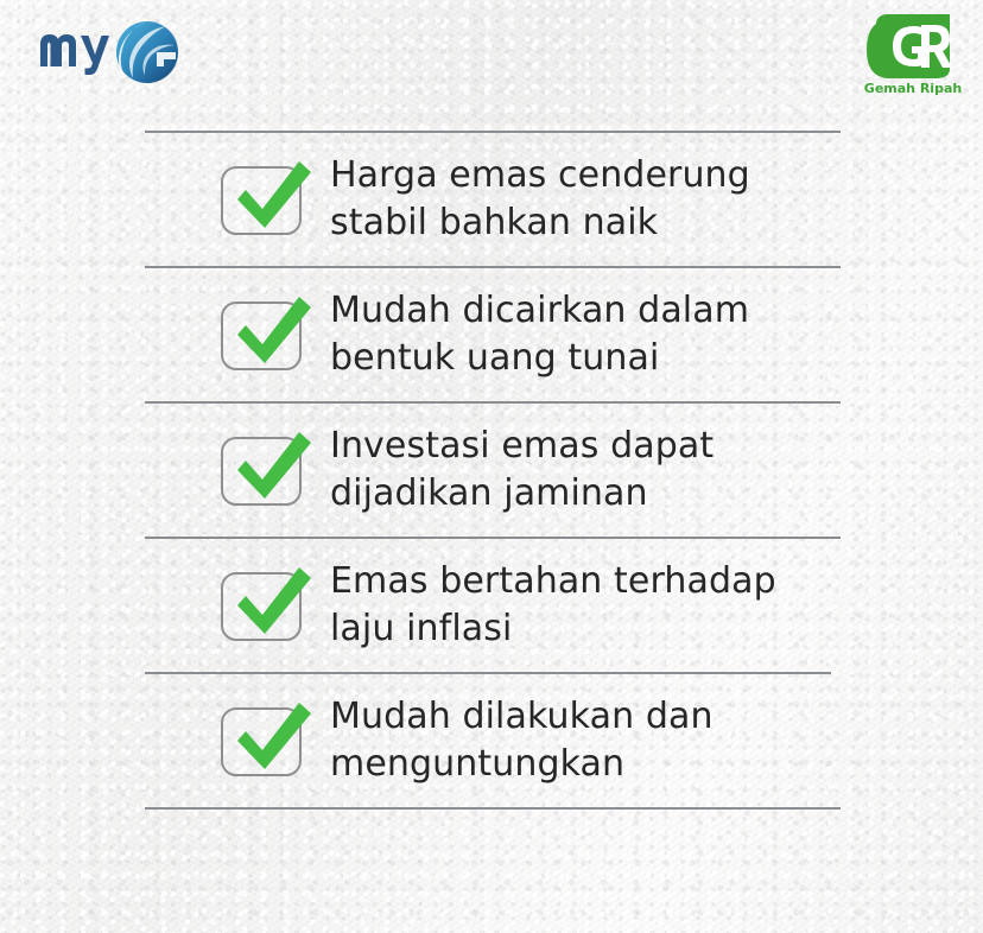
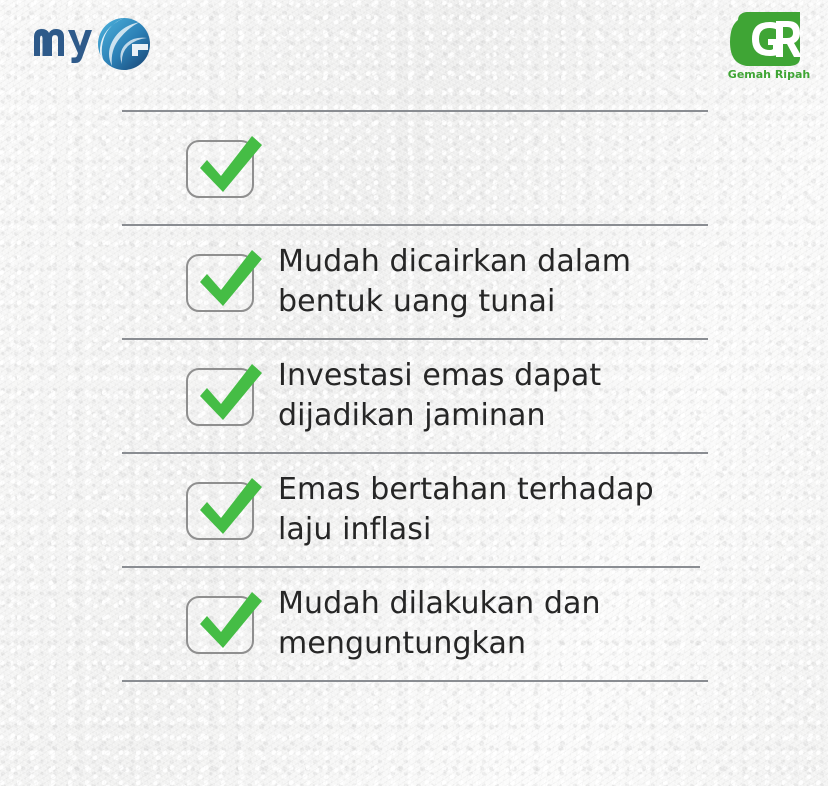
  Gemah Ripah
- Harga emas cenderung
- stabil bahkan naik
  Mudah dicairkan dalam
  bentuk uang tunai
  Investasi emas dapat
  dijadikan jaminan
  Emas bertahan terhadap
  laju inflasi
  Mudah dilakukan dan
  menguntungkan
